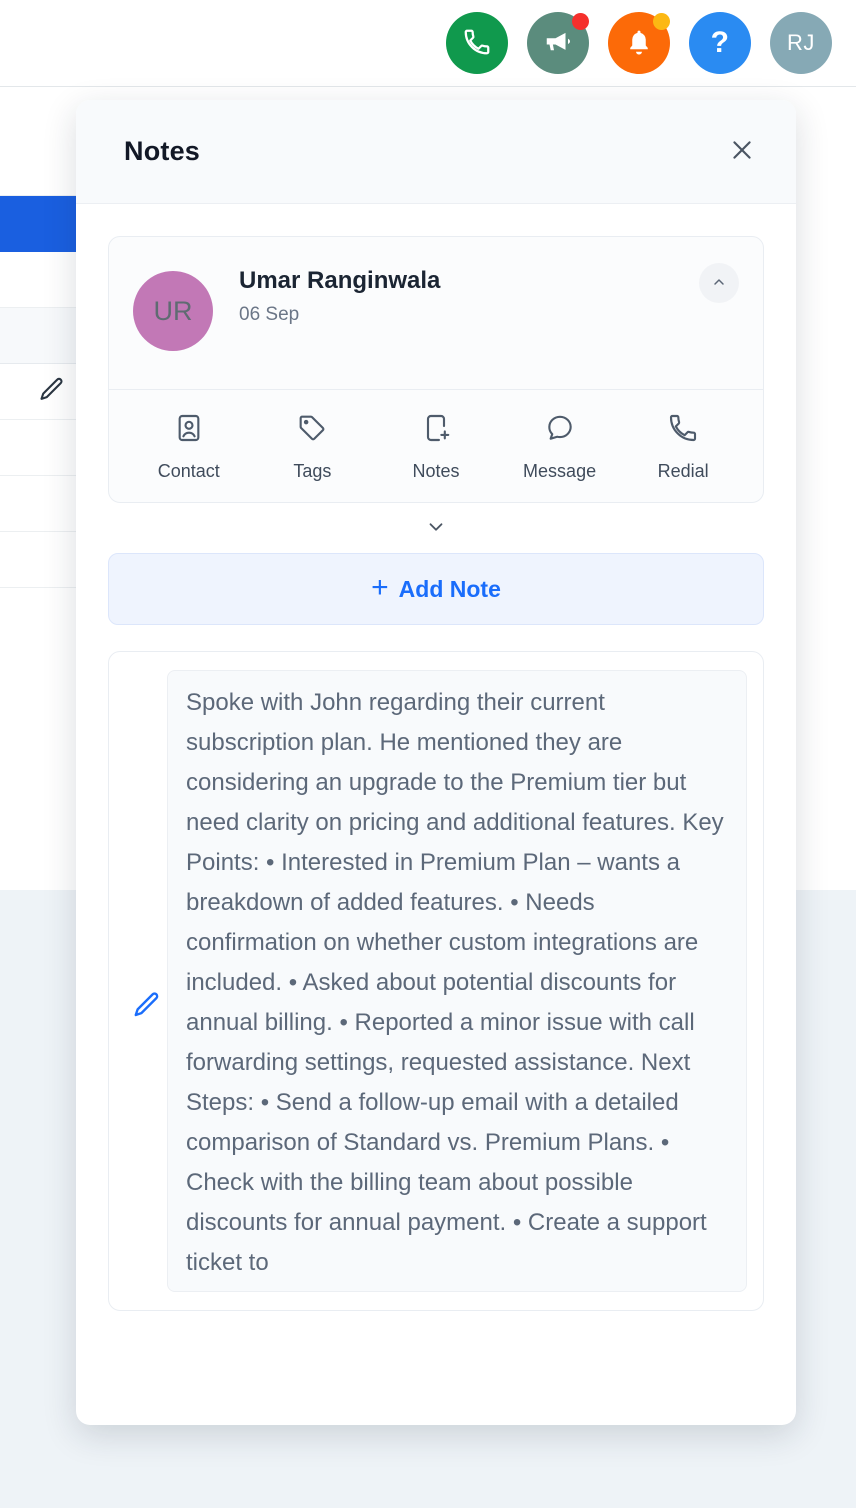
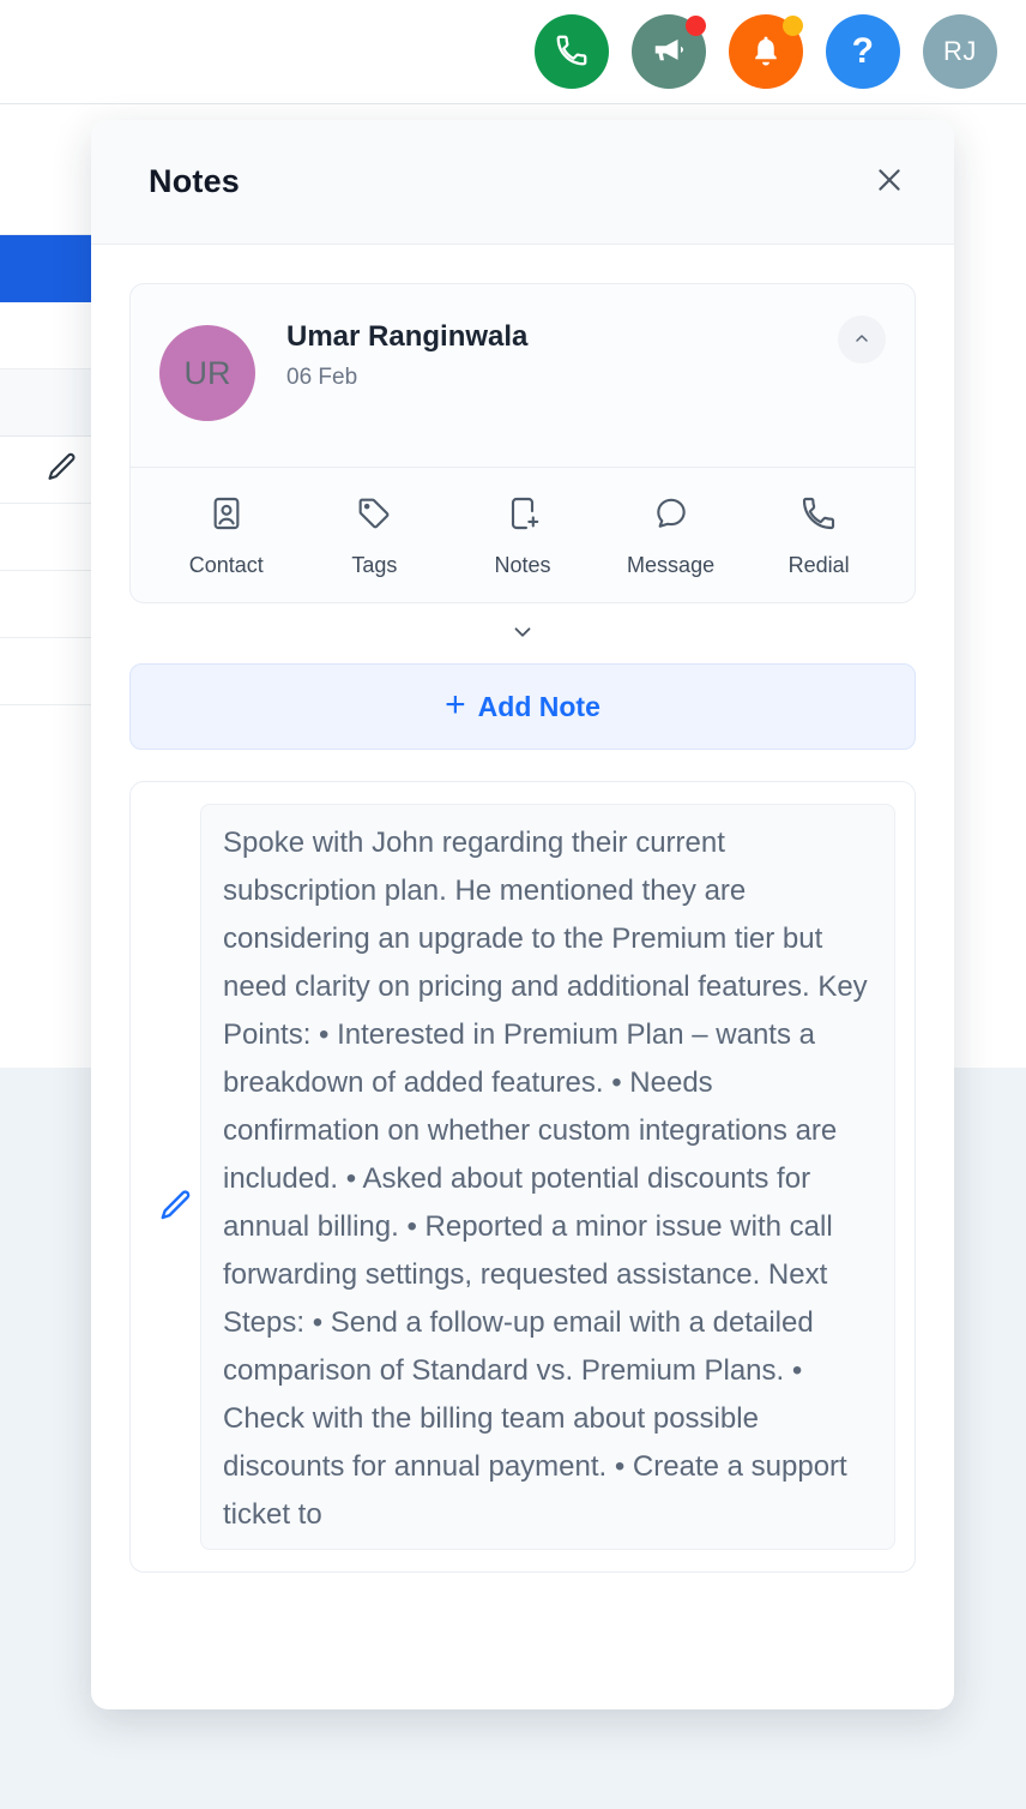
  ?
  RJ
  Notes
  UR
  Umar Ranginwala
- 06 Sep
+ 06 Feb
  Contact
  Tags
  Notes
  Message
  Redial
  +
  Add Note
  Spoke with John regarding their current subscription plan. He mentioned they are considering an upgrade to the Premium tier but need clarity on pricing and additional features. Key Points: • Interested in Premium Plan – wants a breakdown of added features. • Needs confirmation on whether custom integrations are included. • Asked about potential discounts for annual billing. • Reported a minor issue with call forwarding settings, requested assistance. Next Steps: • Send a follow-up email with a detailed comparison of Standard vs. Premium Plans. • Check with the billing team about possible discounts for annual payment. • Create a support ticket to
